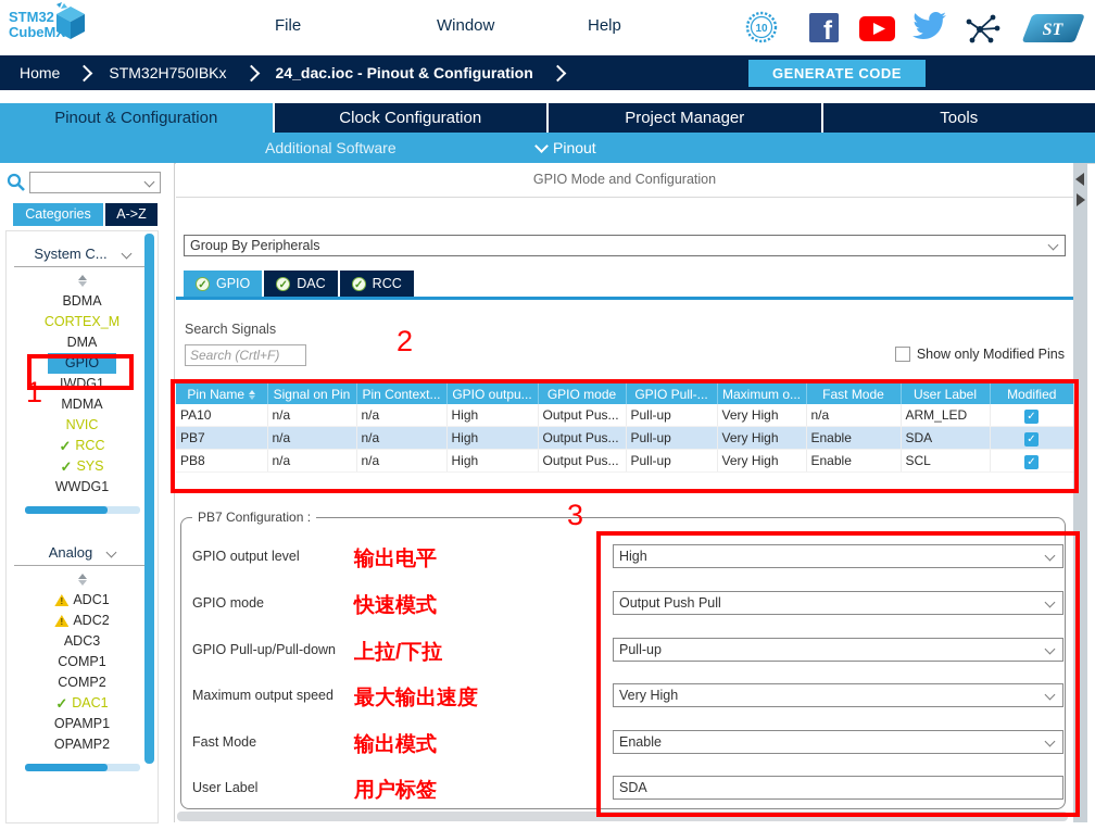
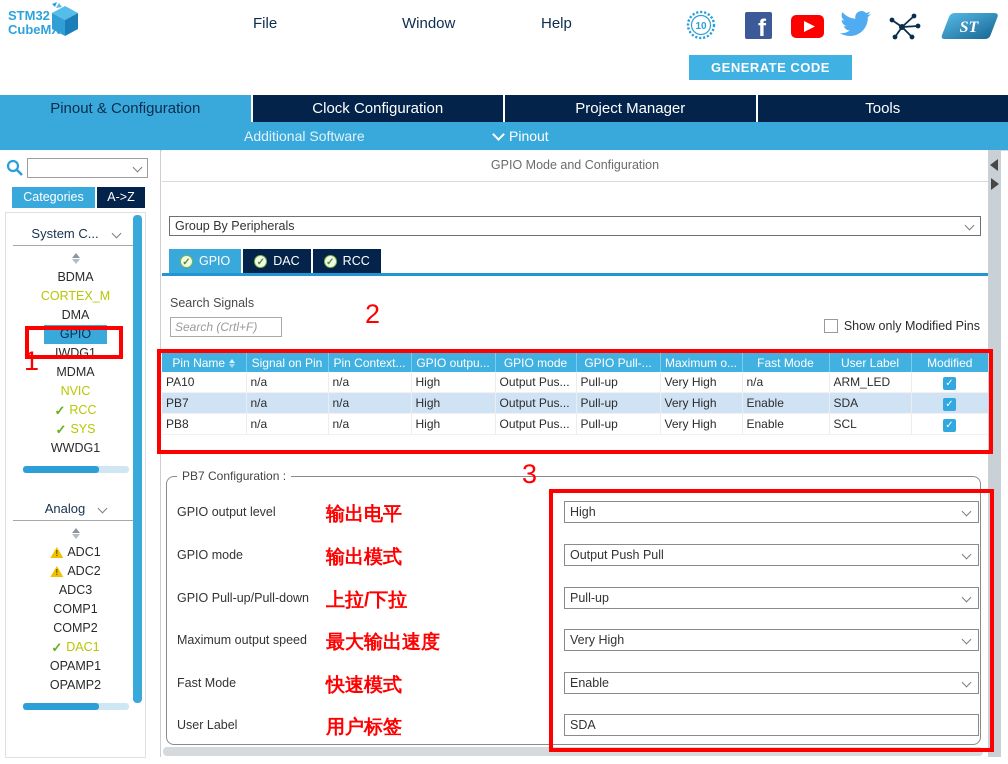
  STM32
  CubeM
  10
  f
  ST
  File
  Window
  Help
- Home
- STM32H750IBKx
- 24_dac.ioc - Pinout & Configuration
  GENERATE CODE
  Pinout & Configuration
  Clock Configuration
  Project Manager
  Tools
  Additional Software
  Pinout
  Categories
  A->Z
  System C...
  BDMA
  CORTEX_M
  DMA
  GPIO
  IWDG1
  MDMA
  NVIC
  ✓ RCC
  ✓ SYS
  WWDG1
  Analog
  ADC1
  ADC2
  ADC3
  COMP1
  COMP2
  ✓ DAC1
  OPAMP1
  OPAMP2
  GPIO Mode and Configuration
  Group By Peripherals
  ✓
  GPIO
  ✓
  DAC
  ✓
  RCC
  Search Signals
  Search (Crtl+F)
  Show only Modified Pins
  Pin Name	Signal on Pin	Pin Context...	GPIO outpu...	GPIO mode	GPIO Pull-...	Maximum o...	Fast Mode	User Label	Modified
  PA10	n/a	n/a	High	Output Pus...	Pull-up	Very High	n/a	ARM_LED	✓
  PB7	n/a	n/a	High	Output Pus...	Pull-up	Very High	Enable	SDA	✓
  PB8	n/a	n/a	High	Output Pus...	Pull-up	Very High	Enable	SCL	✓
  PB7 Configuration :
  GPIO output level
  输出电平
  High
  GPIO mode
- 快速模式
+ 输出模式
  Output Push Pull
  GPIO Pull-up/Pull-down
  上拉/下拉
  Pull-up
  Maximum output speed
  最大输出速度
  Very High
  Fast Mode
- 输出模式
+ 快速模式
  Enable
  User Label
  用户标签
  SDA
  1
  2
  3
